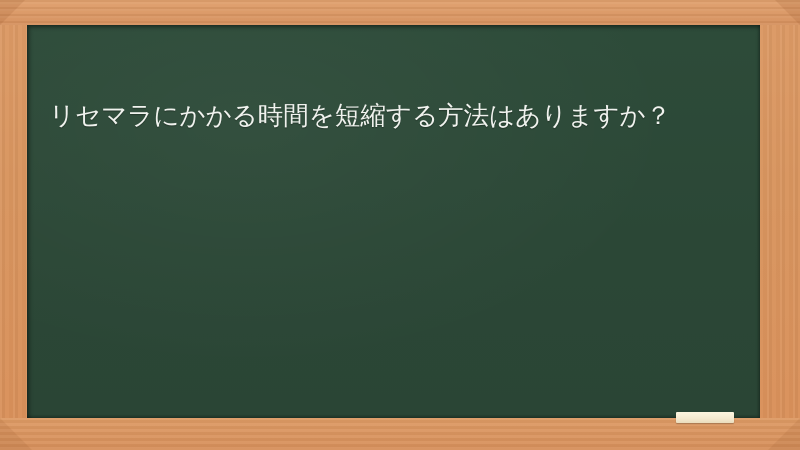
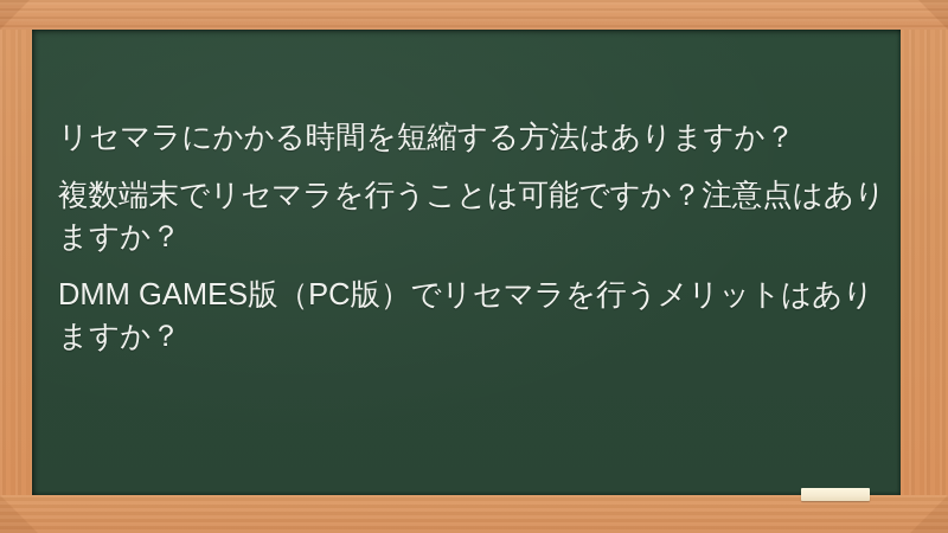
  リセマラにかかる時間を短縮する方法はありますか？
+ 複数端末でリセマラを行うことは可能ですか？注意点はありますか？
+ DMM GAMES版（PC版）でリセマラを行うメリットはありますか？
